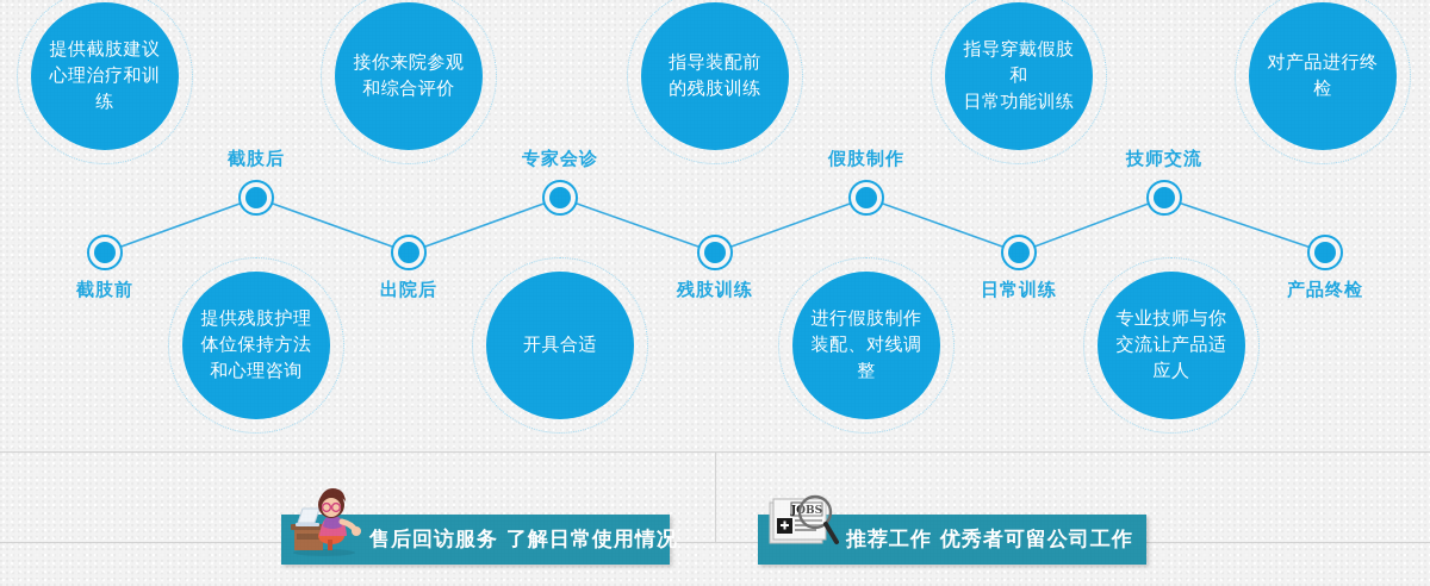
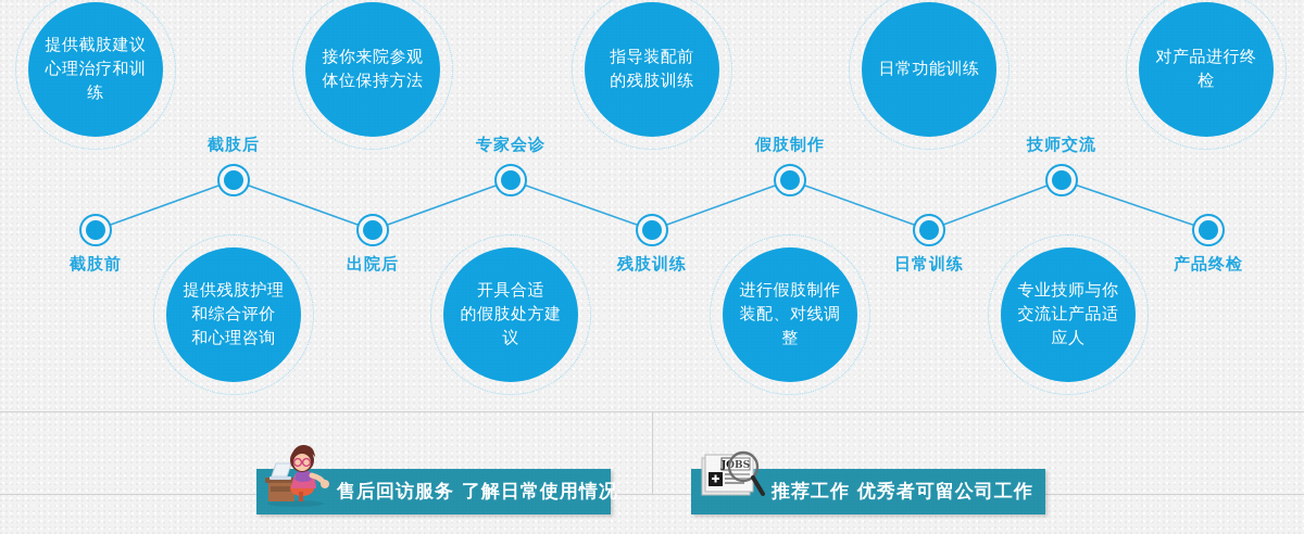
  提供截肢建议
  心理治疗和训练
  提供残肢护理
- 体位保持方法
+ 和综合评价
  和心理咨询
  接你来院参观
- 和综合评价
+ 体位保持方法
  开具合适
+ 的假肢处方建议
  指导装配前
  的残肢训练
  进行假肢制作
  装配、对线调整
- 指导穿戴假肢和
  日常功能训练
  专业技师与你
  交流让产品适应人
  对产品进行终检
  截肢前
  截肢后
  出院后
  专家会诊
  残肢训练
  假肢制作
  日常训练
  技师交流
  产品终检
  售后回访服务 了解日常使用情况
  JOBS
  推荐工作 优秀者可留公司工作
